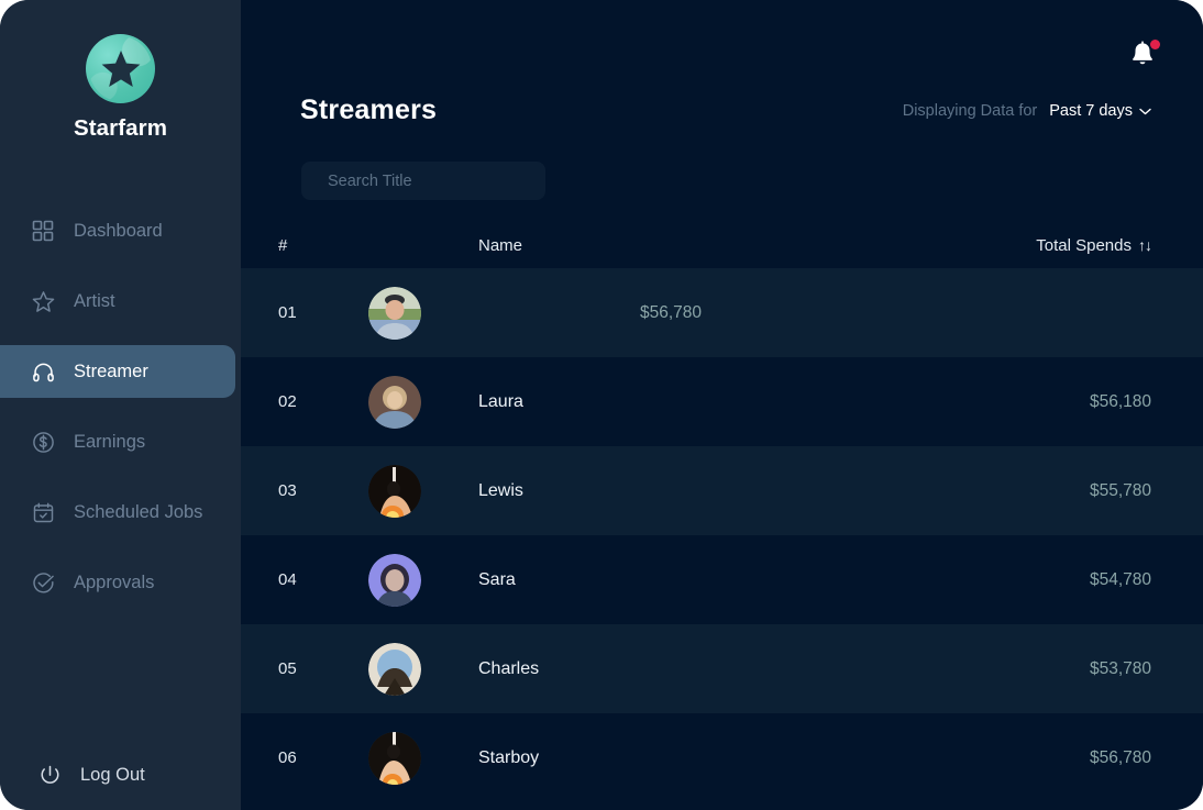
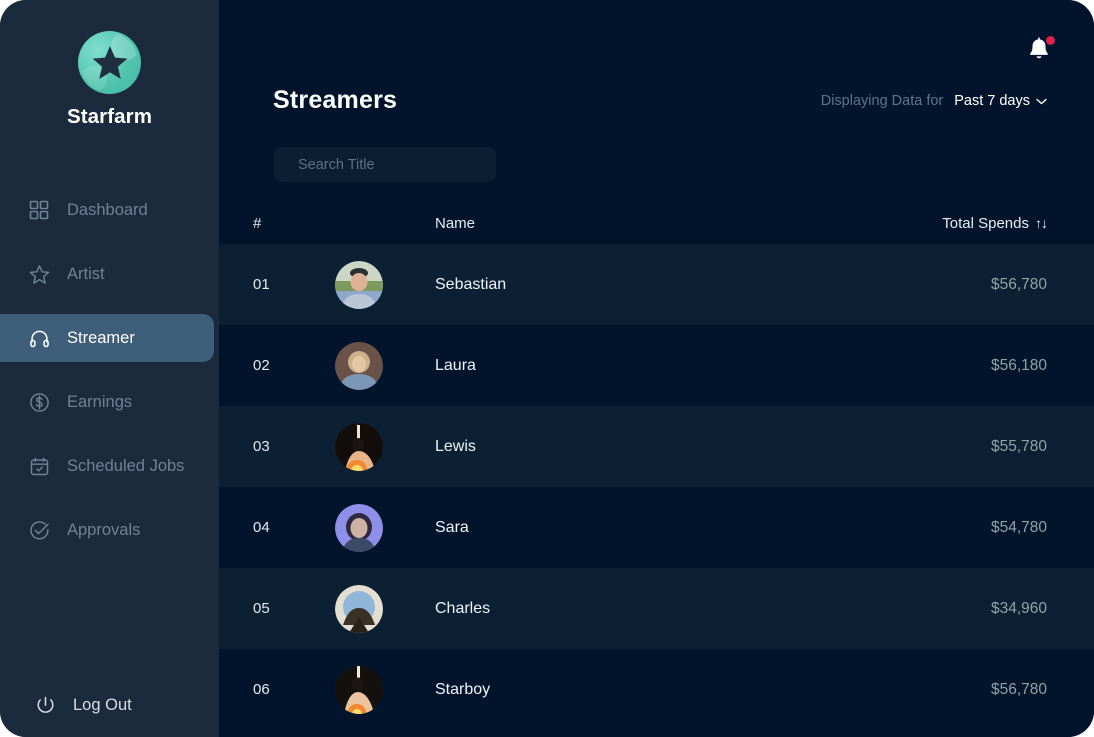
  Starfarm
  Dashboard
  Artist
  Streamer
  Earnings
  Scheduled Jobs
  Approvals
  Log Out
  Streamers
  Displaying Data for
  Past 7 days
  Search Title
  #
  Name
  Total Spends ↑↓
  01
+ Sebastian
  $56,780
  02
  Laura
  $56,180
  03
  Lewis
  $55,780
  04
  Sara
  $54,780
  05
  Charles
- $53,780
+ $34,960
  06
  Starboy
  $56,780
